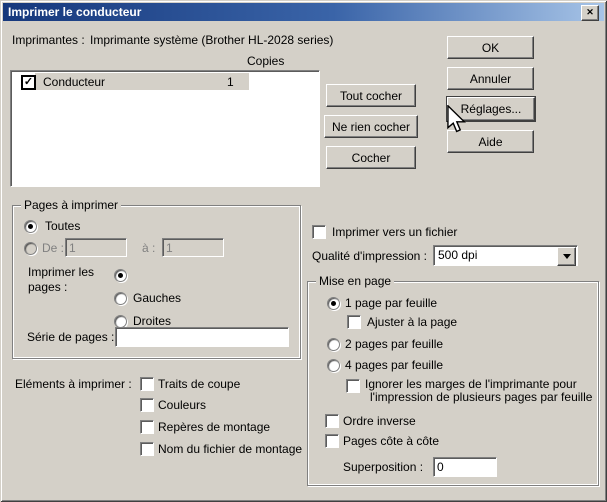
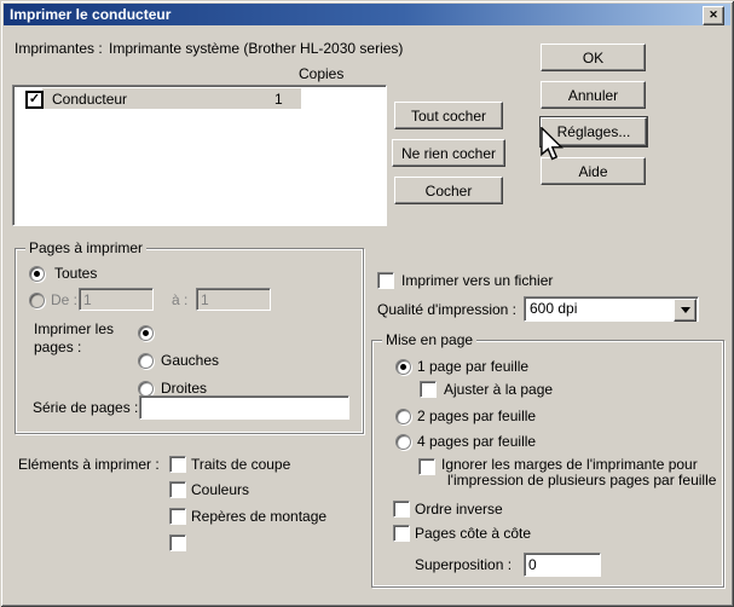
  Imprimer le conducteur
  ✕
  Imprimantes :
- Imprimante système (Brother HL-2028 series)
+ Imprimante système (Brother HL-2030 series)
  Copies
  ✓
  Conducteur
  1
  Tout cocher
  Ne rien cocher
  Cocher
  OK
  Annuler
  Réglages...
  Aide
  Pages à imprimer
  Toutes
  De :
  1
  à :
  1
  Imprimer les
  pages :
  Gauches
  Droites
  Série de pages :
  Eléments à imprimer :
  Traits de coupe
  Couleurs
  Repères de montage
- Nom du fichier de montage
  Imprimer vers un fichier
  Qualité d'impression :
- 500 dpi
+ 600 dpi
  Mise en page
  1 page par feuille
  Ajuster à la page
  2 pages par feuille
  4 pages par feuille
  Ignorer les marges de l'imprimante pour
  l'impression de plusieurs pages par feuille
  Ordre inverse
  Pages côte à côte
  Superposition :
  0
